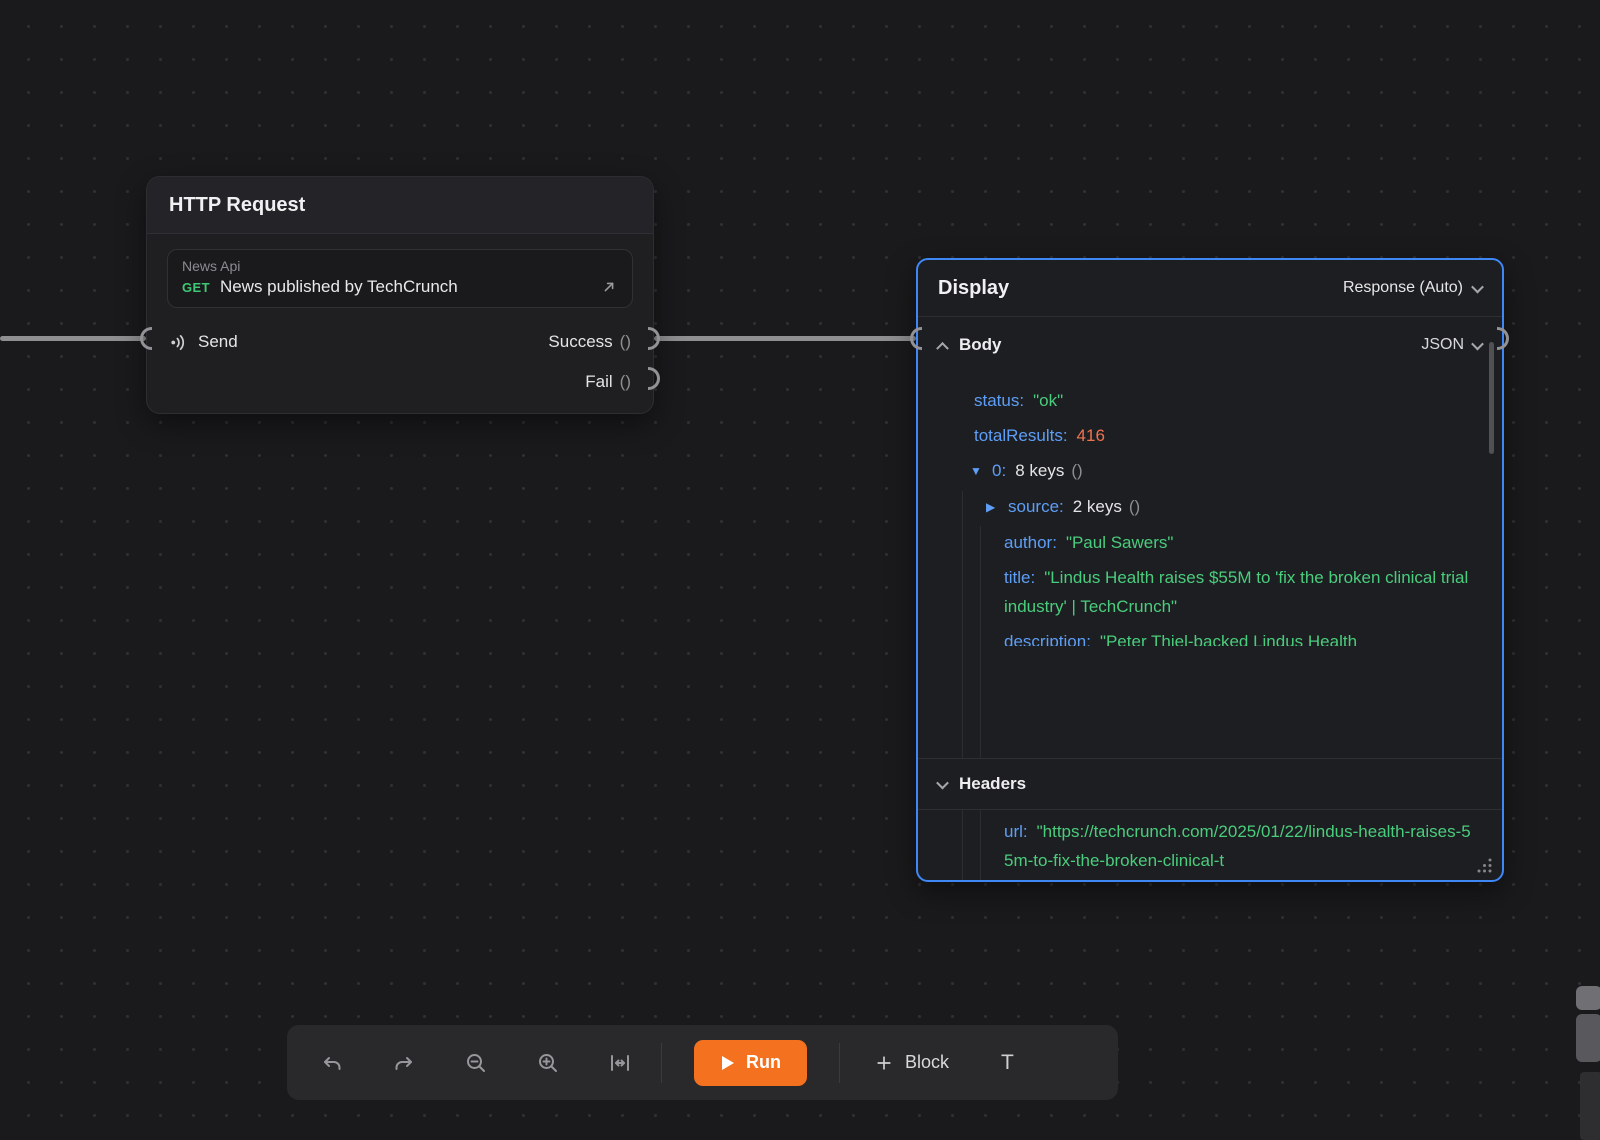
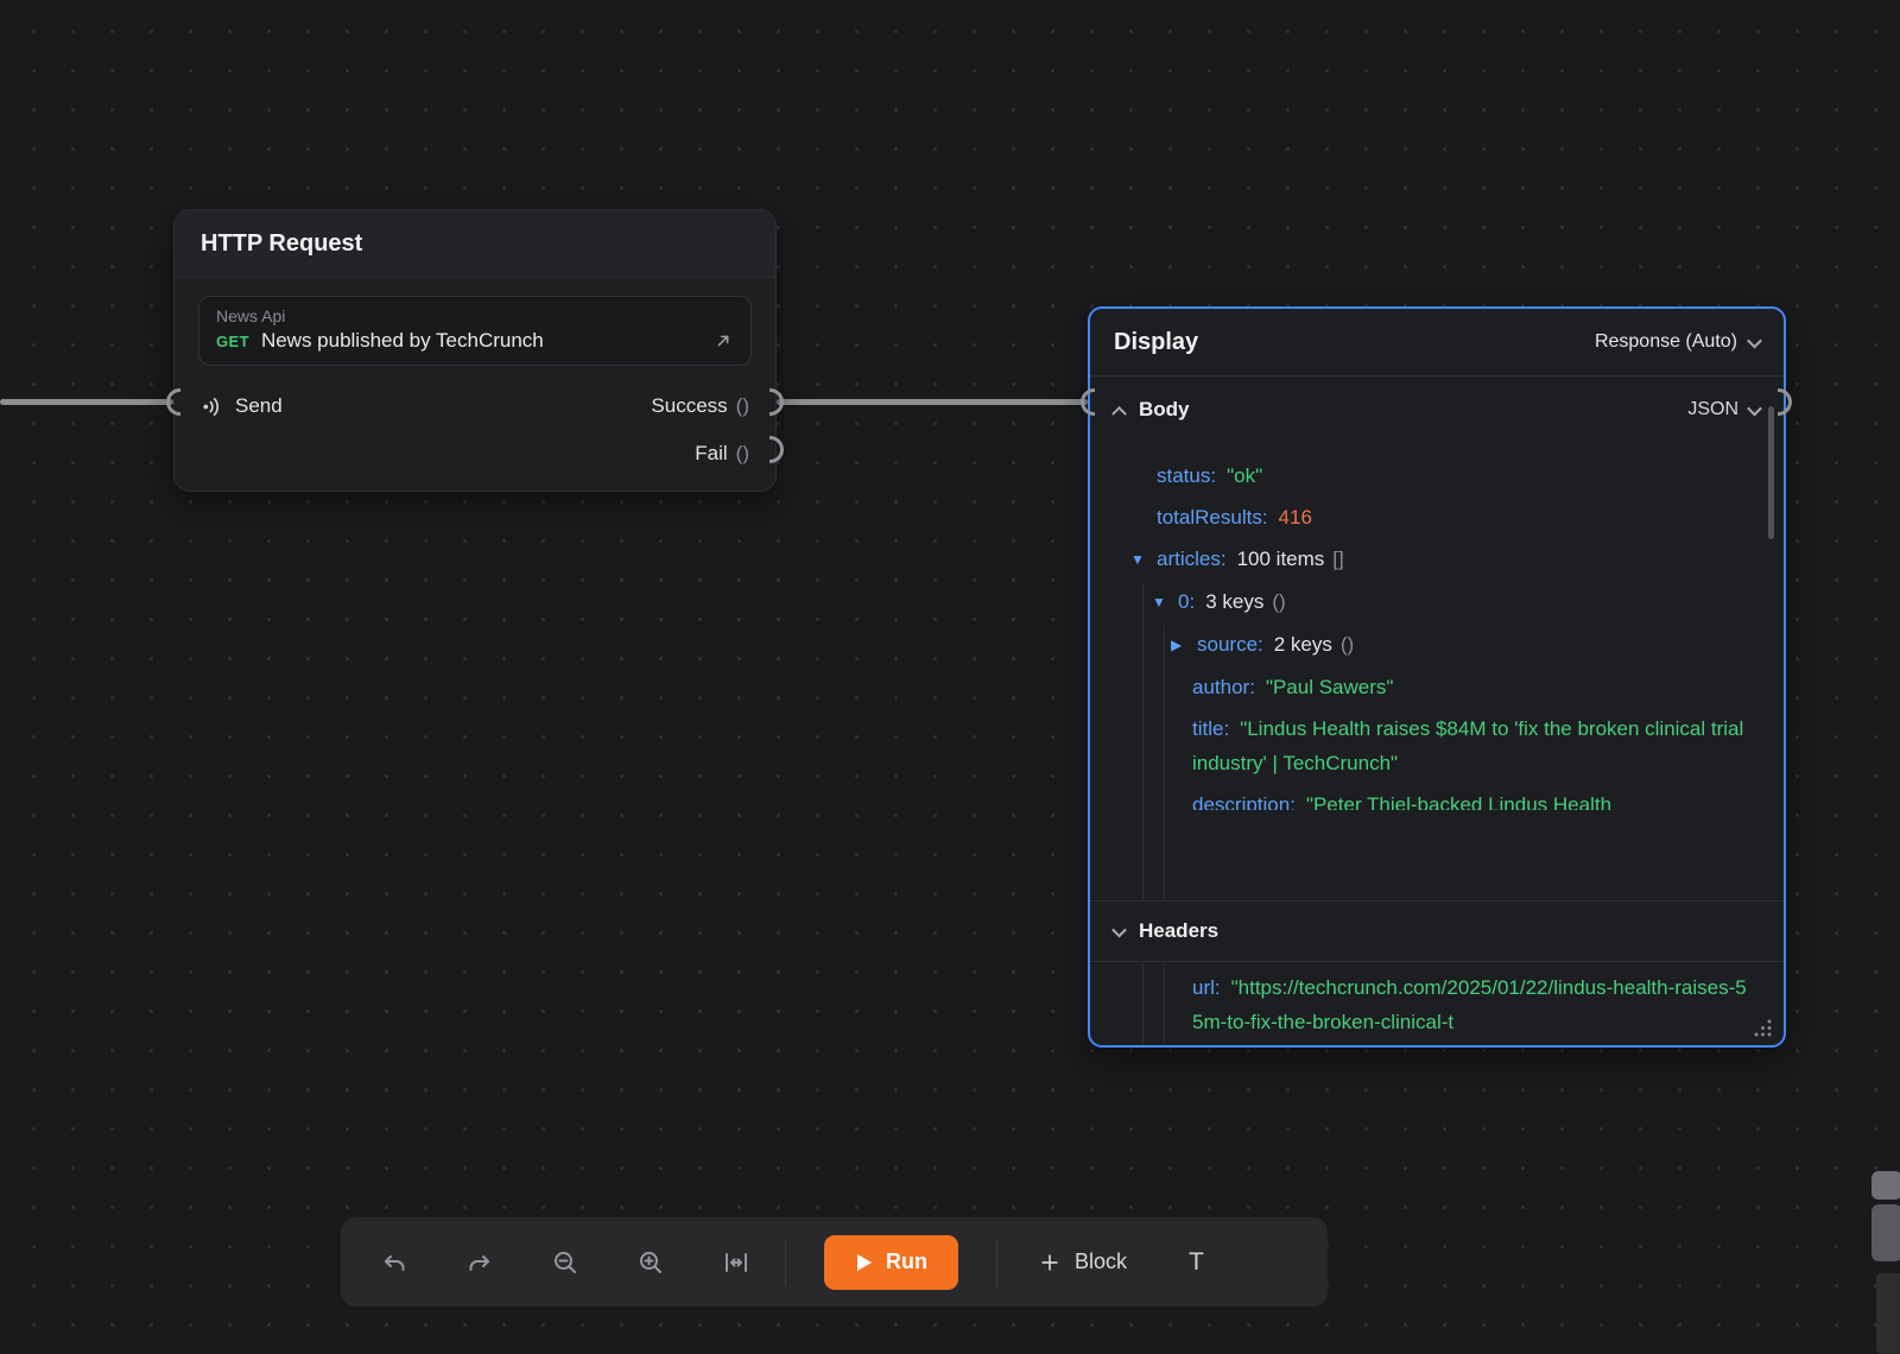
  HTTP Request
  News Api
  GET
  News published by TechCrunch
  Send
  Success ()
  Fail ()
  Display
  Response (Auto)
  Body
  JSON
  status: "ok"
  totalResults: 416
+ ▼ articles: 100 items []
- ▼ 0: 8 keys ()
+ ▼ 0: 3 keys ()
  ▶ source: 2 keys ()
  author: "Paul Sawers"
- title: "Lindus Health raises $55M to 'fix the broken clinical trial industry' | TechCrunch"
+ title: "Lindus Health raises $84M to 'fix the broken clinical trial industry' | TechCrunch"
  description: "Peter Thiel-backed Lindus Health
  Headers
  url: "https://techcrunch.com/2025/01/22/lindus-health-raises-55m-to-fix-the-broken-clinical-t
  Run
  Block
  T
